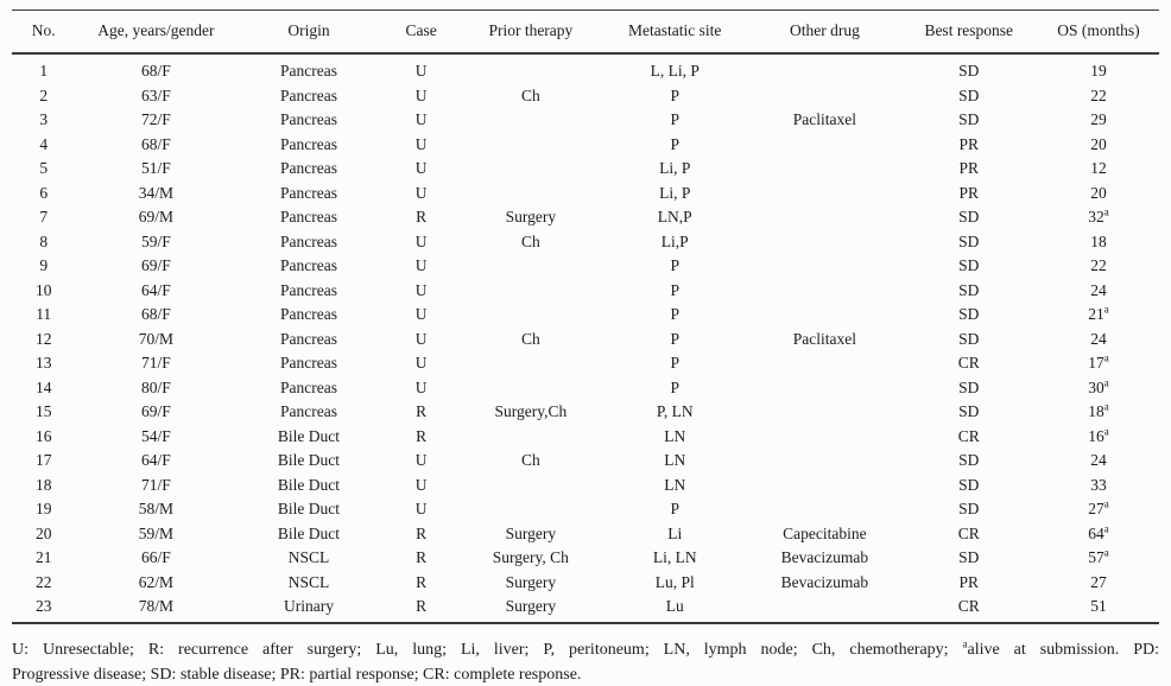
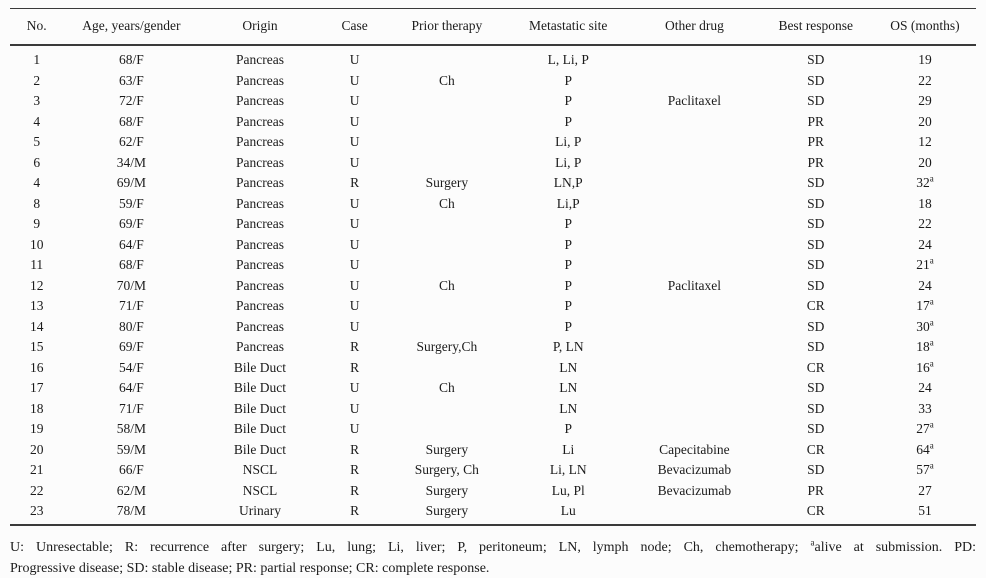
  No.	Age, years/gender	Origin	Case	Prior therapy	Metastatic site	Other drug	Best response	OS (months)
  1	68/F	Pancreas	U		L, Li, P		SD	19
  2	63/F	Pancreas	U	Ch	P		SD	22
  3	72/F	Pancreas	U		P	Paclitaxel	SD	29
  4	68/F	Pancreas	U		P		PR	20
- 5	51/F	Pancreas	U		Li, P		PR	12
+ 5	62/F	Pancreas	U		Li, P		PR	12
  6	34/M	Pancreas	U		Li, P		PR	20
- 7	69/M	Pancreas	R	Surgery	LN,P		SD	32a
+ 4	69/M	Pancreas	R	Surgery	LN,P		SD	32a
  8	59/F	Pancreas	U	Ch	Li,P		SD	18
  9	69/F	Pancreas	U		P		SD	22
  10	64/F	Pancreas	U		P		SD	24
  11	68/F	Pancreas	U		P		SD	21a
  12	70/M	Pancreas	U	Ch	P	Paclitaxel	SD	24
  13	71/F	Pancreas	U		P		CR	17a
  14	80/F	Pancreas	U		P		SD	30a
  15	69/F	Pancreas	R	Surgery,Ch	P, LN		SD	18a
  16	54/F	Bile Duct	R		LN		CR	16a
  17	64/F	Bile Duct	U	Ch	LN		SD	24
  18	71/F	Bile Duct	U		LN		SD	33
  19	58/M	Bile Duct	U		P		SD	27a
  20	59/M	Bile Duct	R	Surgery	Li	Capecitabine	CR	64a
  21	66/F	NSCL	R	Surgery, Ch	Li, LN	Bevacizumab	SD	57a
  22	62/M	NSCL	R	Surgery	Lu, Pl	Bevacizumab	PR	27
  23	78/M	Urinary	R	Surgery	Lu		CR	51
  U: Unresectable; R: recurrence after surgery; Lu, lung; Li, liver; P, peritoneum; LN, lymph node; Ch, chemotherapy; aalive at submission. PD:
  Progressive disease; SD: stable disease; PR: partial response; CR: complete response.
